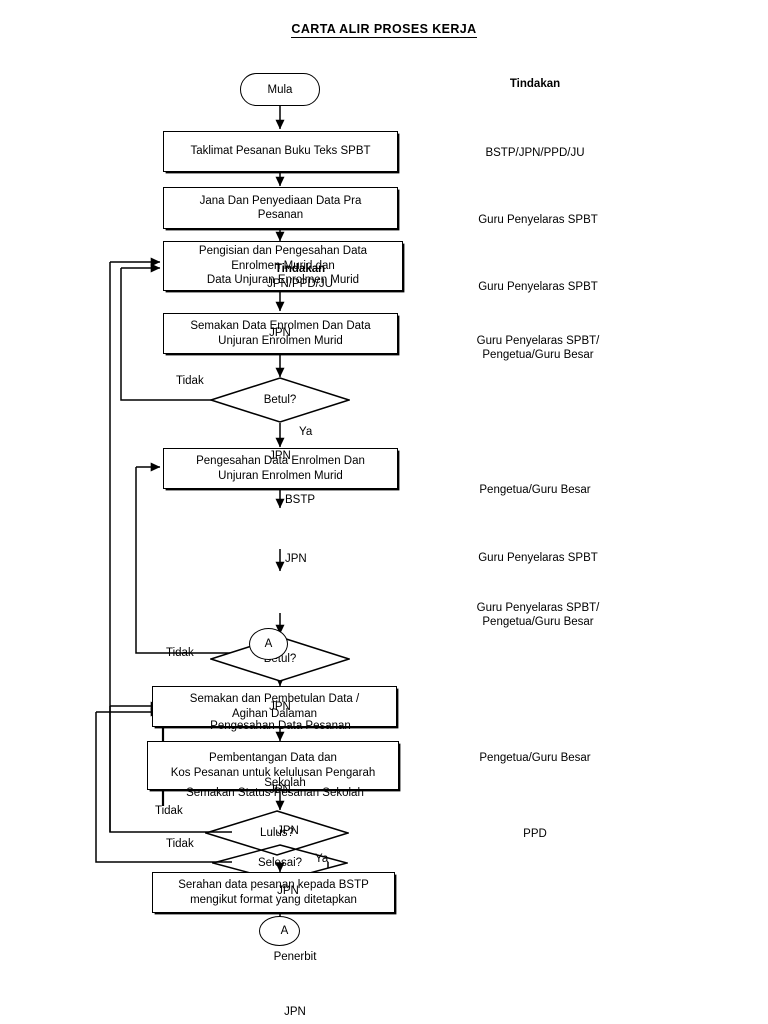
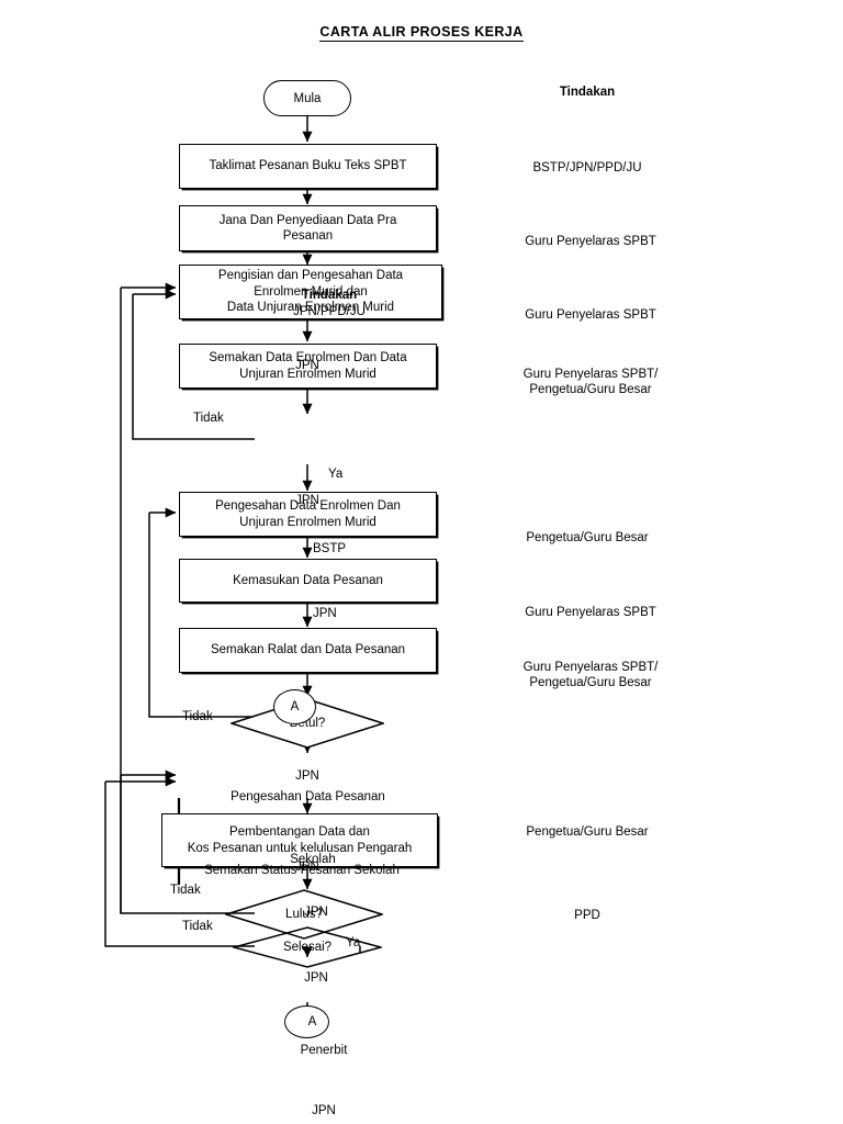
  CARTA ALIR PROSES KERJA
  Tindakan
  Mula
  Taklimat Pesanan Buku Teks SPBT
  Jana Dan Penyediaan Data Pra
  Pesanan
  Pengisian dan Pengesahan Data
  Enrolmen Murid dan
  Data Unjuran Enrolmen Murid
  Semakan Data Enrolmen Dan Data
  Unjuran Enrolmen Murid
- Betul?
  Pengesahan Data Enrolmen Dan
  Unjuran Enrolmen Murid
+ Kemasukan Data Pesanan
+ Semakan Ralat dan Data Pesanan
  A
- Semakan dan Pembetulan Data /
- Agihan Dalaman
  Pembentangan Data dan
  Kos Pesanan untuk kelulusan Pengarah
  Lulus?
  Selesai?
- Serahan data pesanan kepada BSTP
- mengikut format yang ditetapkan
  A
  Tindakan
  JPN/PPD/JU
  JPN
  JPN
  Pengesahan Data Pesanan
  Sekolah
  Semakan Status Pesanan Sekolah
  JPN
  JPN
  JPN
  JPN
  Tidak
  Ya
  BSTP
  JPN
  Tidak
  Tidak
  Tidak
  Ya
  BSTP/JPN/PPD/JU
  Guru Penyelaras SPBT
  Guru Penyelaras SPBT
  Guru Penyelaras SPBT/
  Pengetua/Guru Besar
  Pengetua/Guru Besar
  Guru Penyelaras SPBT
  Guru Penyelaras SPBT/
  Pengetua/Guru Besar
  Pengetua/Guru Besar
  PPD
  Penerbit
  JPN
